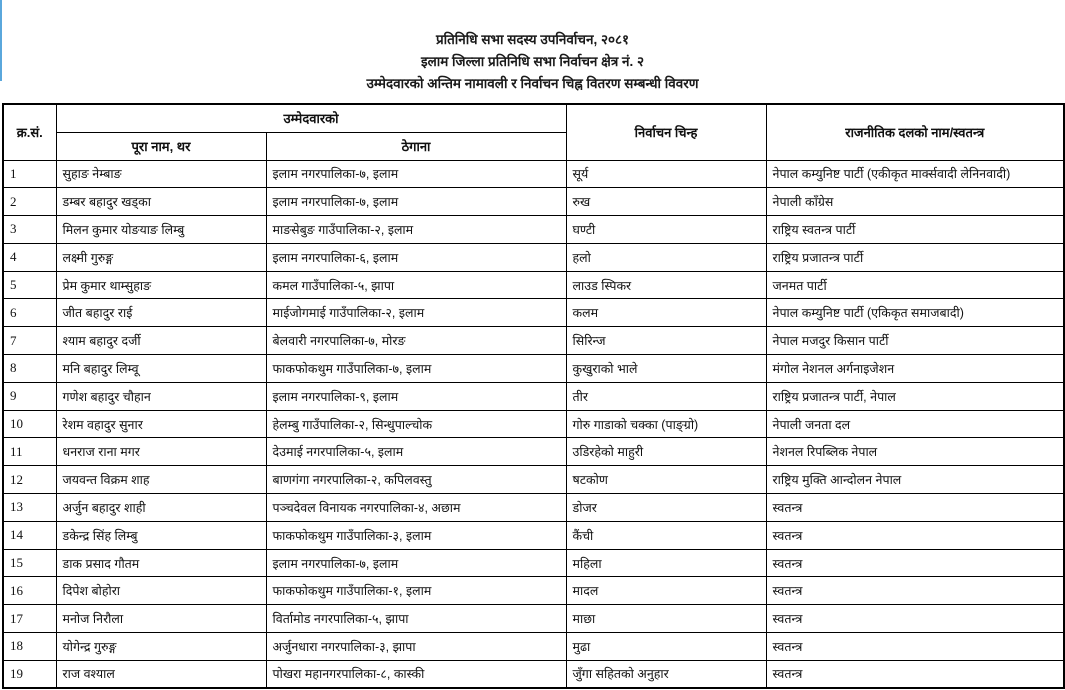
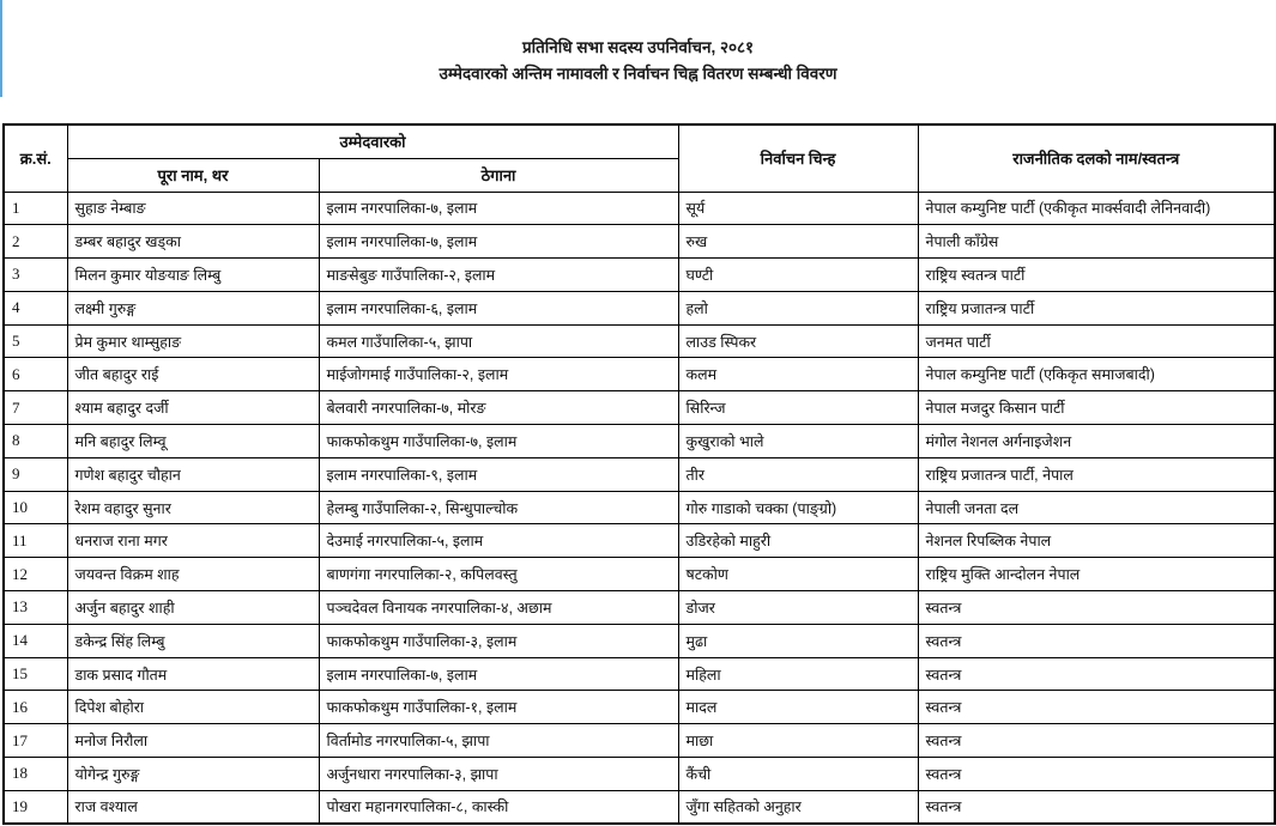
  प्रतिनिधि सभा सदस्य उपनिर्वाचन, २०८१
- इलाम जिल्ला प्रतिनिधि सभा निर्वाचन क्षेत्र नं. २
  उम्मेदवारको अन्तिम नामावली र निर्वाचन चिह्न वितरण सम्बन्धी विवरण
  क्र.सं.	उम्मेदवारको	निर्वाचन चिन्ह	राजनीतिक दलको नाम/स्वतन्त्र
  पूरा नाम, थर	ठेगाना
  1	सुहाङ नेम्बाङ	इलाम नगरपालिका-७, इलाम	सूर्य	नेपाल कम्युनिष्ट पार्टी (एकीकृत मार्क्सवादी लेनिनवादी)
  2	डम्बर बहादुर खड्का	इलाम नगरपालिका-७, इलाम	रुख	नेपाली काँग्रेस
  3	मिलन कुमार योङयाङ लिम्बु	माङसेबुङ गाउँपालिका-२, इलाम	घण्टी	राष्ट्रिय स्वतन्त्र पार्टी
  4	लक्ष्मी गुरुङ्ग	इलाम नगरपालिका-६, इलाम	हलो	राष्ट्रिय प्रजातन्त्र पार्टी
  5	प्रेम कुमार थाम्सुहाङ	कमल गाउँपालिका-५, झापा	लाउड स्पिकर	जनमत पार्टी
  6	जीत बहादुर राई	माईजोगमाई गाउँपालिका-२, इलाम	कलम	नेपाल कम्युनिष्ट पार्टी (एकिकृत समाजबादी)
  7	श्याम बहादुर दर्जी	बेलवारी नगरपालिका-७, मोरङ	सिरिन्ज	नेपाल मजदुर किसान पार्टी
  8	मनि बहादुर लिम्वू	फाकफोकथुम गाउँपालिका-७, इलाम	कुखुराको भाले	मंगोल नेशनल अर्गनाइजेशन
  9	गणेश बहादुर चौहान	इलाम नगरपालिका-९, इलाम	तीर	राष्ट्रिय प्रजातन्त्र पार्टी, नेपाल
  10	रेशम वहादुर सुनार	हेलम्बु गाउँपालिका-२, सिन्धुपाल्चोक	गोरु गाडाको चक्का (पाङ्ग्रो)	नेपाली जनता दल
  11	धनराज राना मगर	देउमाई नगरपालिका-५, इलाम	उडिरहेको माहुरी	नेशनल रिपब्लिक नेपाल
  12	जयवन्त विक्रम शाह	बाणगंगा नगरपालिका-२, कपिलवस्तु	षटकोण	राष्ट्रिय मुक्ति आन्दोलन नेपाल
  13	अर्जुन बहादुर शाही	पञ्चदेवल विनायक नगरपालिका-४, अछाम	डोजर	स्वतन्त्र
- 14	डकेन्द्र सिंह लिम्बु	फाकफोकथुम गाउँपालिका-३, इलाम	कैंची	स्वतन्त्र
+ 14	डकेन्द्र सिंह लिम्बु	फाकफोकथुम गाउँपालिका-३, इलाम	मुढा	स्वतन्त्र
  15	डाक प्रसाद गौतम	इलाम नगरपालिका-७, इलाम	महिला	स्वतन्त्र
  16	दिपेश बोहोरा	फाकफोकथुम गाउँपालिका-१, इलाम	मादल	स्वतन्त्र
  17	मनोज निरौला	विर्तामोड नगरपालिका-५, झापा	माछा	स्वतन्त्र
- 18	योगेन्द्र गुरुङ्ग	अर्जुनधारा नगरपालिका-३, झापा	मुढा	स्वतन्त्र
+ 18	योगेन्द्र गुरुङ्ग	अर्जुनधारा नगरपालिका-३, झापा	कैंची	स्वतन्त्र
  19	राज वश्याल	पोखरा महानगरपालिका-८, कास्की	जुँगा सहितको अनुहार	स्वतन्त्र
